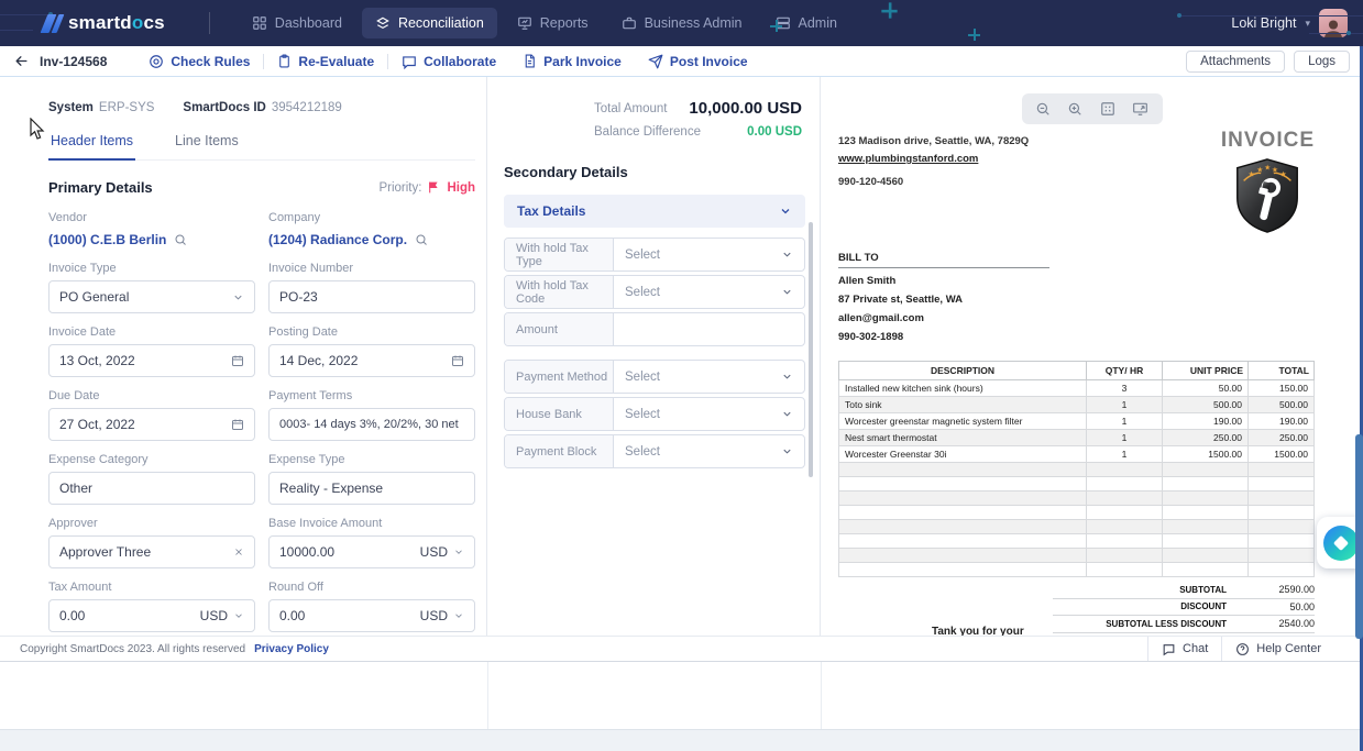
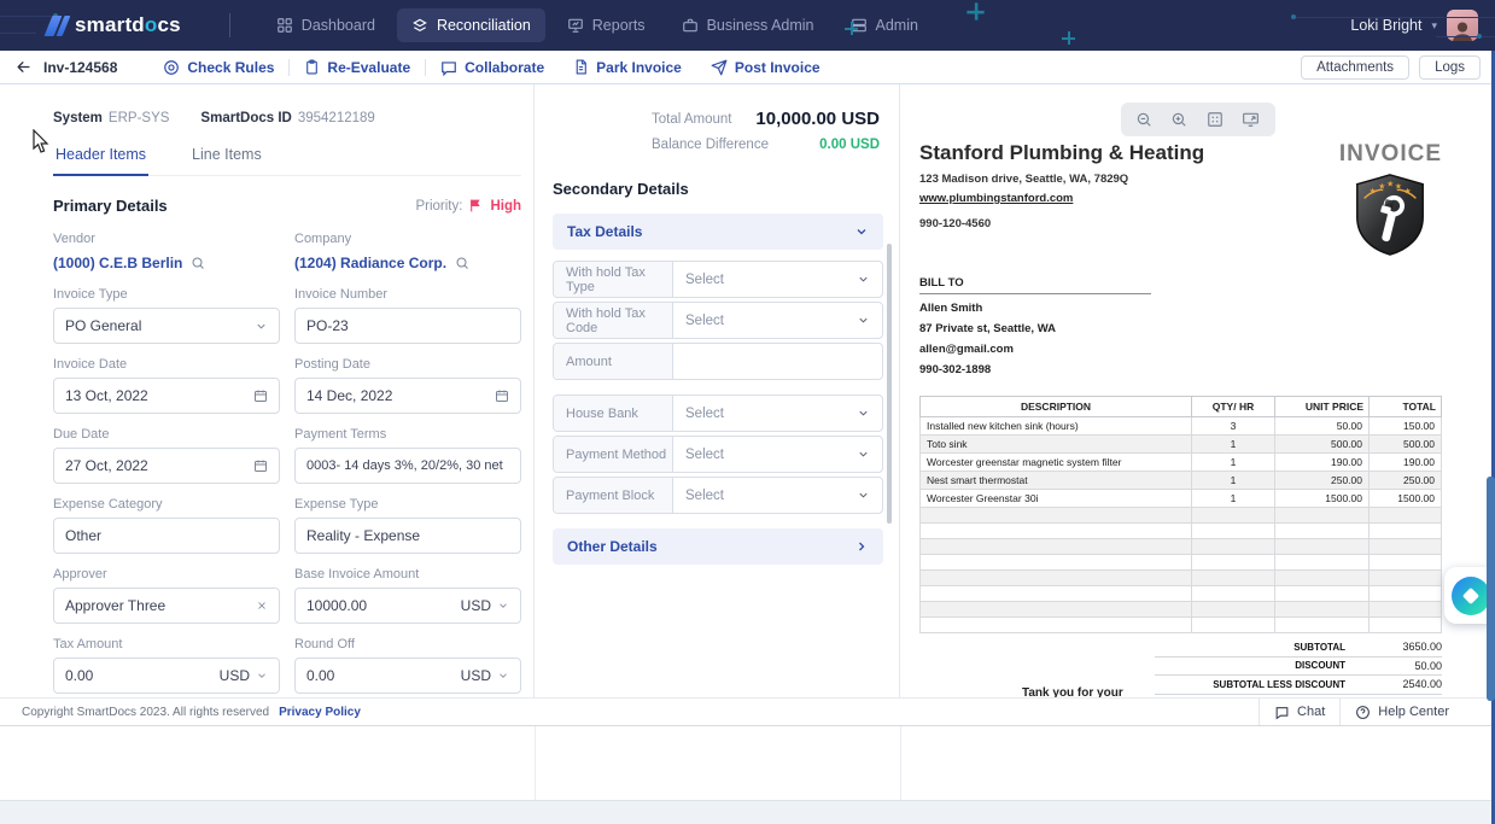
  smartdocs
  Dashboard
  Reconciliation
  Reports
  Business Admin
  Admin
  Loki Bright
  ▾
  Inv-124568
  Check Rules
  Re-Evaluate
  Collaborate
  Park Invoice
  Post Invoice
  Attachments
  Logs
  System
  ERP-SYS
  SmartDocs ID
  3954212189
  Header Items
  Line Items
  Primary Details
  Priority:
  High
  Vendor
  (1000) C.E.B Berlin
  Company
  (1204) Radiance Corp.
  Invoice Type
  PO General
  Invoice Number
  PO-23
  Invoice Date
  13 Oct, 2022
  Posting Date
  14 Dec, 2022
  Due Date
  27 Oct, 2022
  Payment Terms
  0003- 14 days 3%, 20/2%, 30 net
  Expense Category
  Other
  Expense Type
  Reality - Expense
  Approver
  Approver Three
  Base Invoice Amount
  10000.00
  USD
  Tax Amount
  0.00
  USD
  Round Off
  0.00
  USD
  Total Amount
  10,000.00 USD
  Balance Difference
  0.00 USD
  Secondary Details
  Tax Details
  With hold Tax Type
  Select
  With hold Tax Code
  Select
  Amount
- Payment Method
+ House Bank
  Select
- House Bank
+ Payment Method
  Select
  Payment Block
  Select
+ Other Details
+ Stanford Plumbing & Heating
  123 Madison drive, Seattle, WA, 7829Q
  www.plumbingstanford.com
  990-120-4560
  INVOICE
  ★
  ★
  ★
  ★
  ★
  BILL TO
  Allen Smith
  87 Private st, Seattle, WA
  allen@gmail.com
  990-302-1898
  DESCRIPTION	QTY/ HR	UNIT PRICE	TOTAL
  Installed new kitchen sink (hours)	3	50.00	150.00
  Toto sink	1	500.00	500.00
  Worcester greenstar magnetic system filter	1	190.00	190.00
  Nest smart thermostat	1	250.00	250.00
  Worcester Greenstar 30i	1	1500.00	1500.00
  SUBTOTAL
- 2590.00
+ 3650.00
  DISCOUNT
  50.00
  SUBTOTAL LESS DISCOUNT
  2540.00
  Copyright SmartDocs 2023. All rights reserved
  Privacy Policy
  Chat
  Help Center
